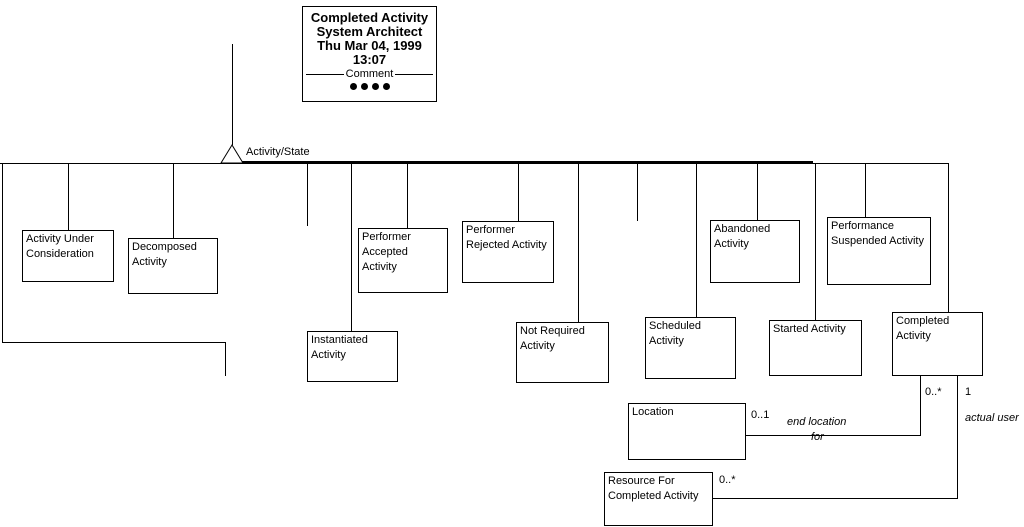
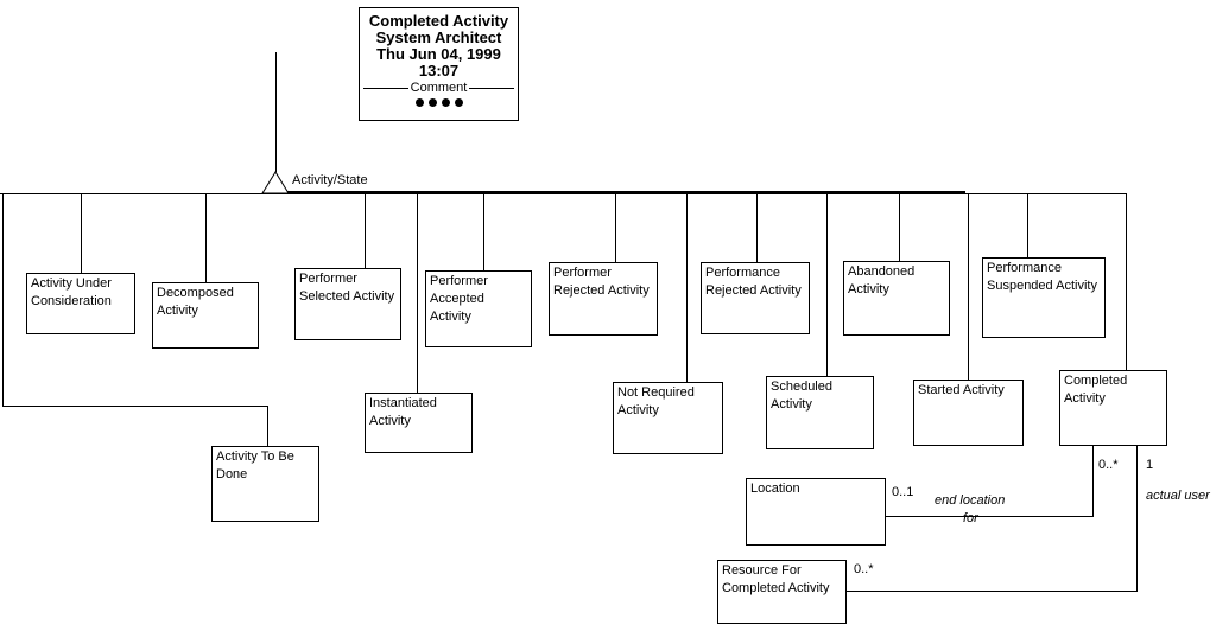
  Activity/State
  Completed Activity
  System Architect
- Thu Mar 04, 1999
+ Thu Jun 04, 1999
  13:07
  Comment
  Activity Under Consideration
  Decomposed Activity
+ Performer Selected Activity
  Performer Accepted Activity
  Performer Rejected Activity
+ Performance Rejected Activity
  Abandoned Activity
  Performance Suspended Activity
  Instantiated Activity
  Not Required Activity
  Scheduled Activity
  Started Activity
  Completed Activity
+ Activity To Be Done
  Location
  Resource For Completed Activity
  0..*
  1
  actual user
  0..1
  end location
  for
  0..*
